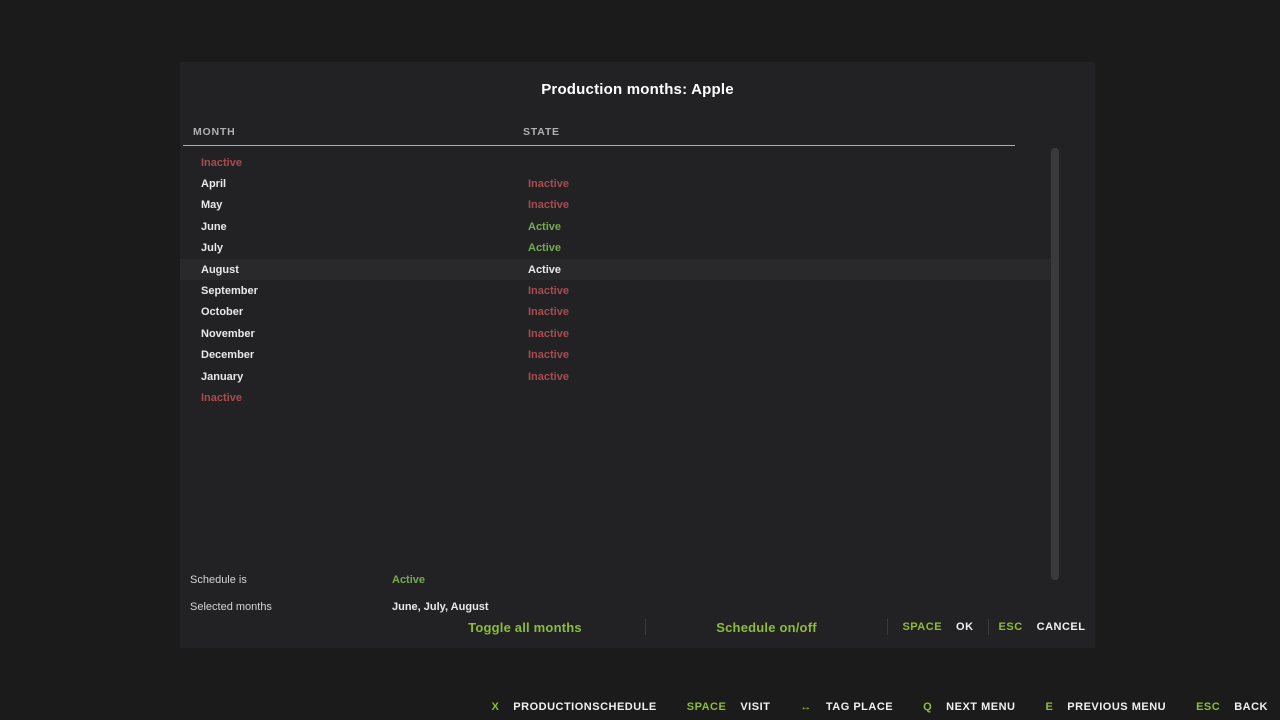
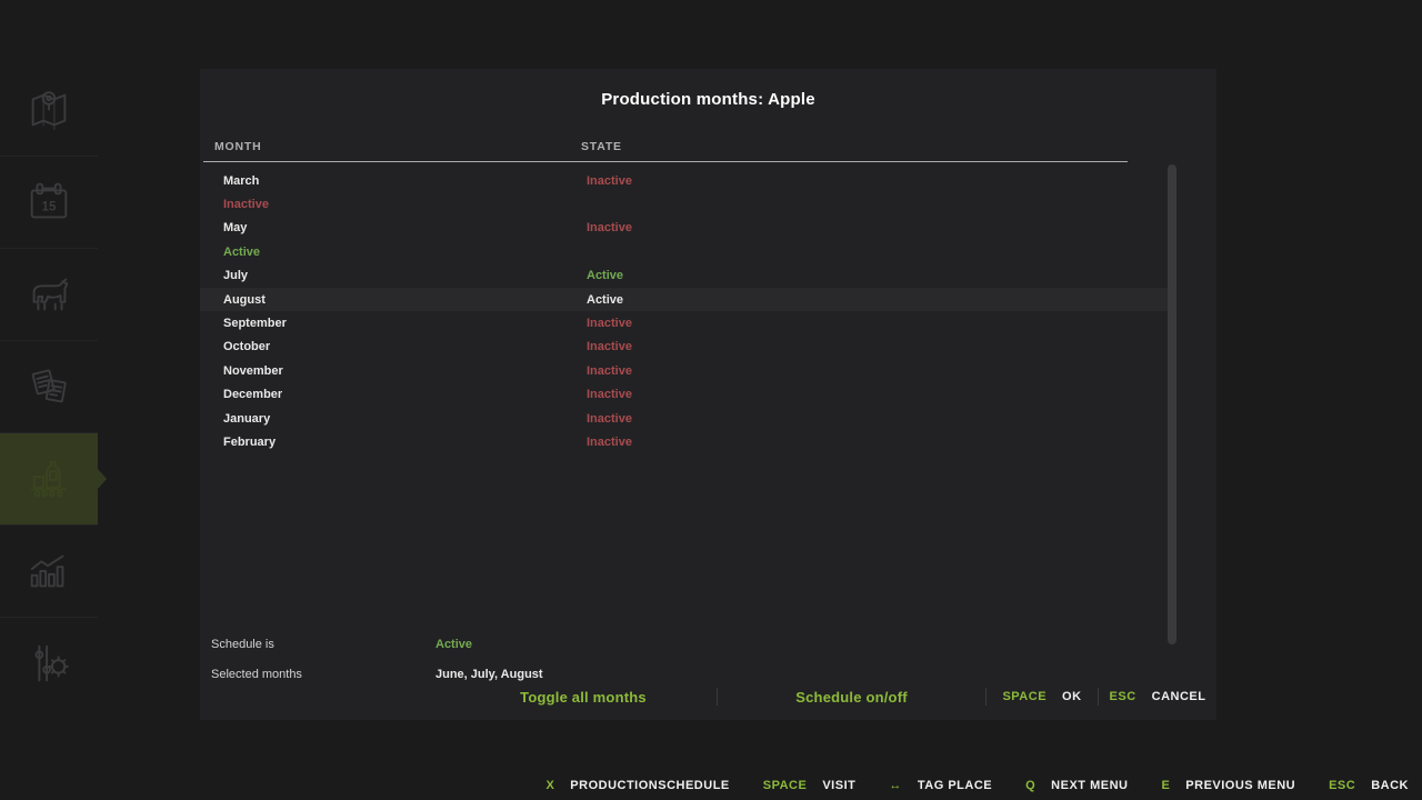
+ 15
  Production months: Apple
  MONTH
  STATE
+ March
  Inactive
- April
  Inactive
  May
  Inactive
- June
  Active
  July
  Active
  August
  Active
  September
  Inactive
  October
  Inactive
  November
  Inactive
  December
  Inactive
  January
  Inactive
+ February
  Inactive
  Schedule is
  Active
  Selected months
  June, July, August
  Toggle all months
  Schedule on/off
  SPACE
  OK
  ESC
  CANCEL
  X
  PRODUCTIONSCHEDULE
  SPACE
  VISIT
  ↔
  TAG PLACE
  Q
  NEXT MENU
  E
  PREVIOUS MENU
  ESC
  BACK
